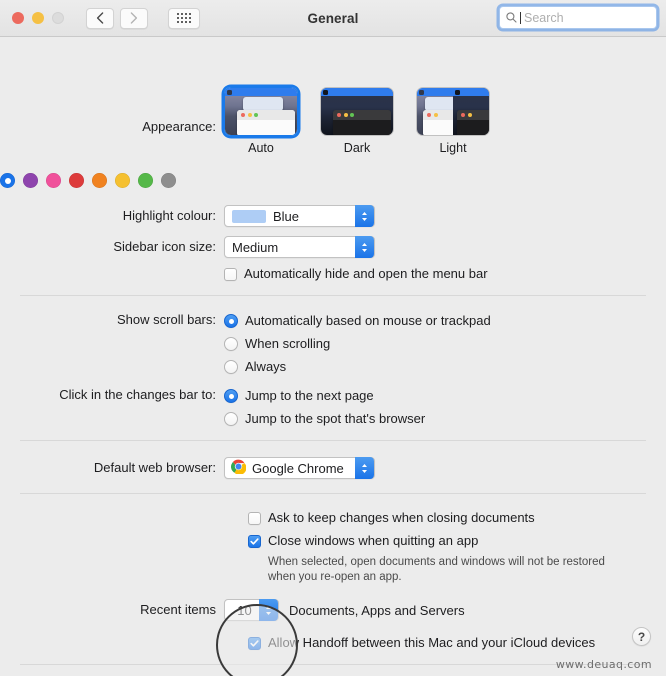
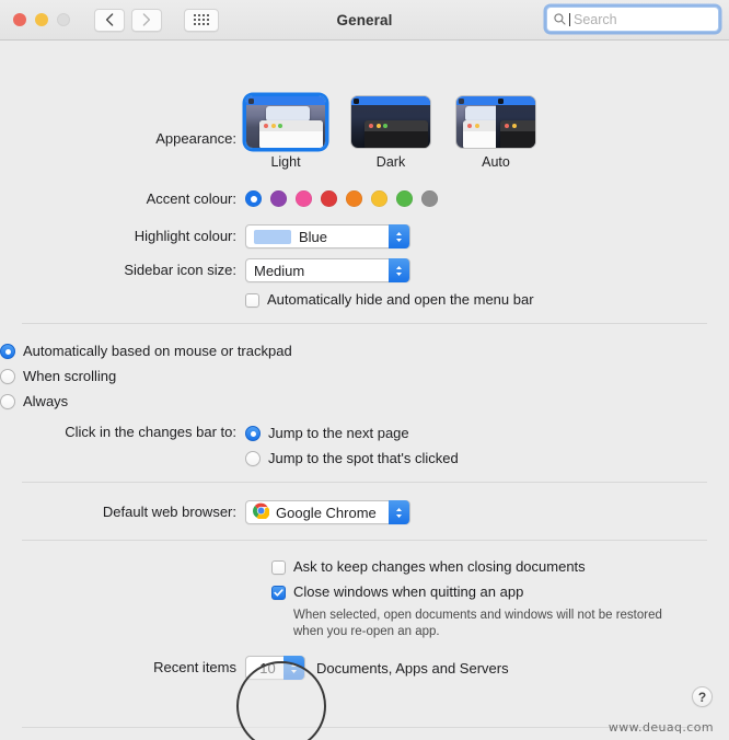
  General
  Search
  Appearance:
- Auto
+ Light
  Dark
- Light
+ Auto
+ Accent colour:
  Highlight colour:
  Blue
  Sidebar icon size:
  Medium
  Automatically hide and open the menu bar
- Show scroll bars:
  Automatically based on mouse or trackpad
  When scrolling
  Always
  Click in the changes bar to:
  Jump to the next page
- Jump to the spot that's browser
+ Jump to the spot that's clicked
  Default web browser:
  Google Chrome
  Ask to keep changes when closing documents
  Close windows when quitting an app
  When selected, open documents and windows will not be restored when you re-open an app.
  Recent items
  10
  Documents, Apps and Servers
- Allow Handoff between this Mac and your iCloud devices
  ?
  www.deuaq.com
